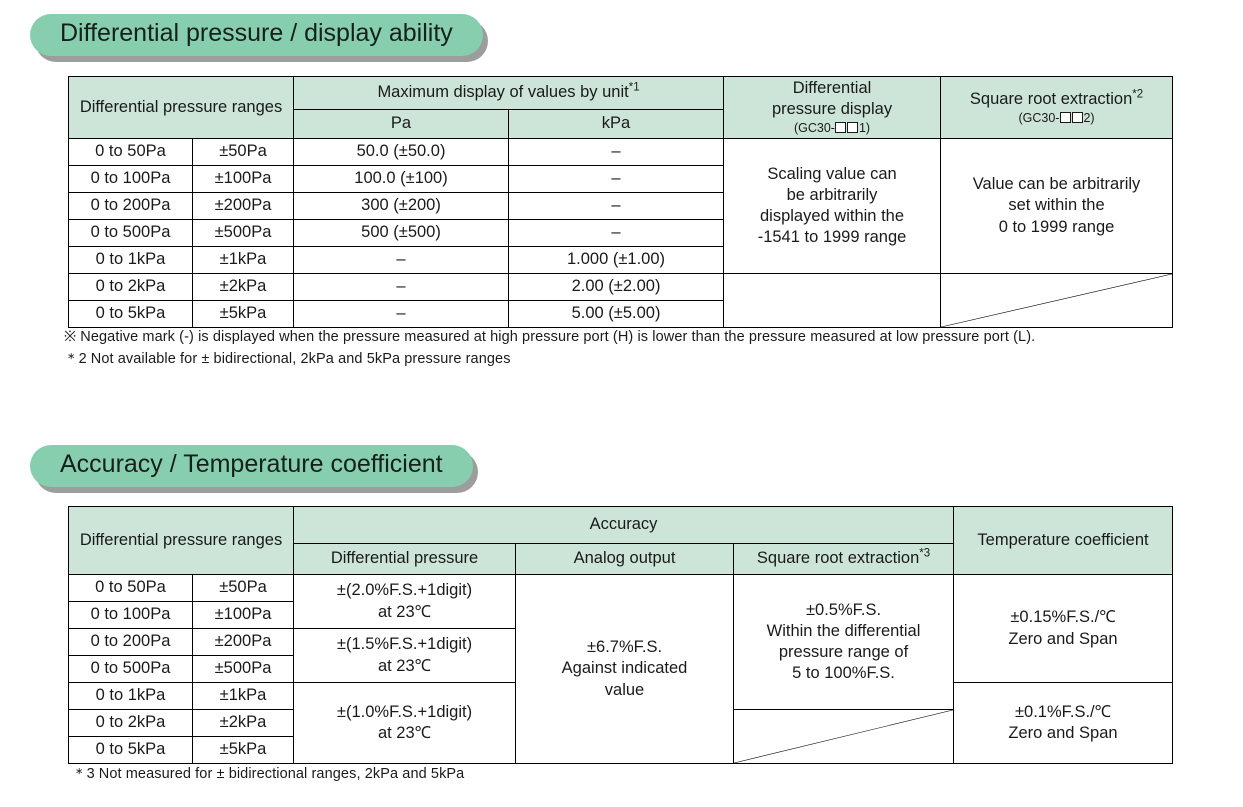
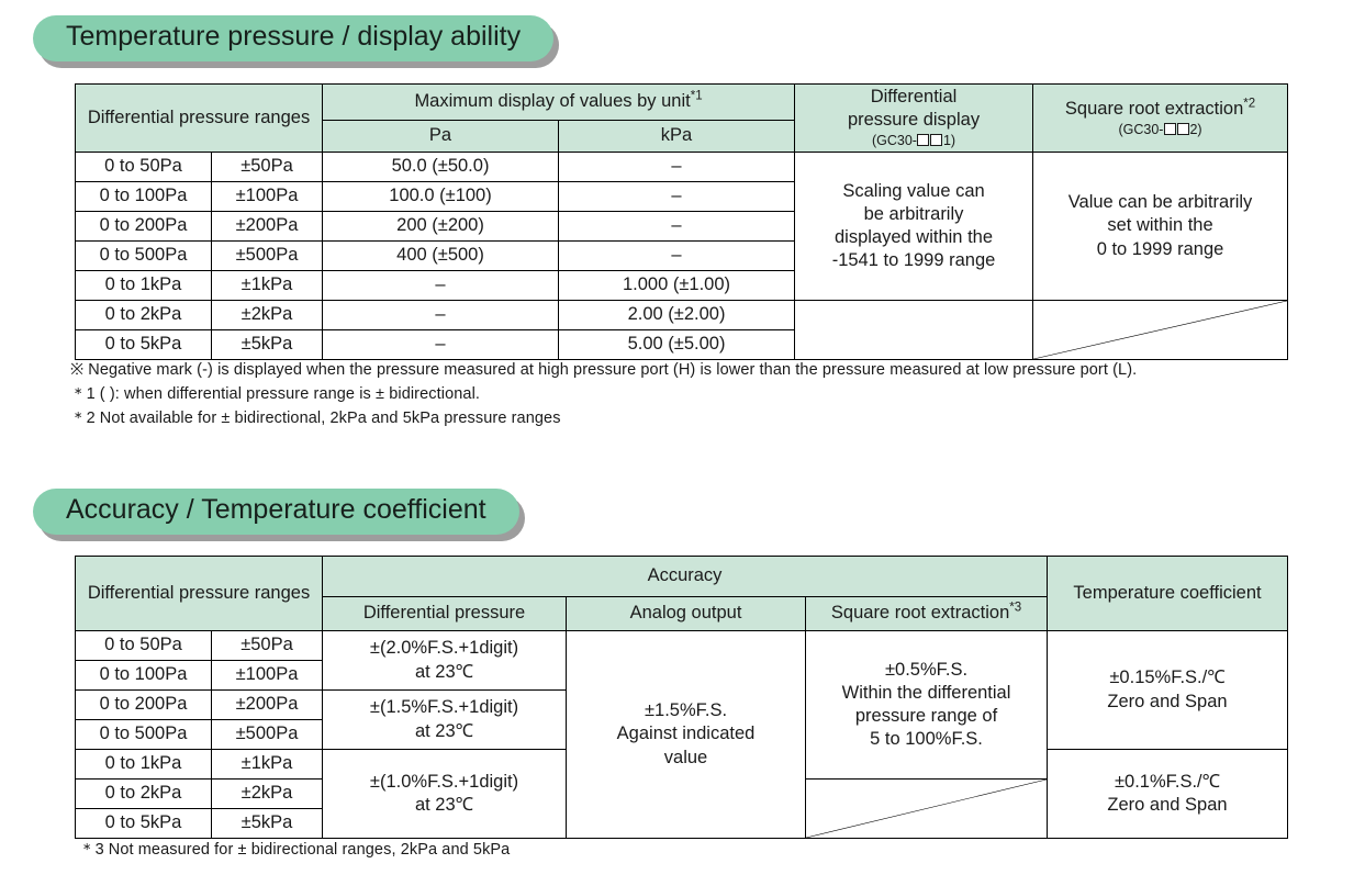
- Differential pressure / display ability
+ Temperature pressure / display ability
  Differential pressure ranges	Maximum display of values by unit*1	Differential pressure display (GC30- 1)	Square root extraction*2 (GC30- 2)
  Pa	kPa
  0 to 50Pa	±50Pa	50.0 (±50.0)	–	Scaling value can be arbitrarily displayed within the -1541 to 1999 range	Value can be arbitrarily set within the 0 to 1999 range
  0 to 100Pa	±100Pa	100.0 (±100)	–
- 0 to 200Pa	±200Pa	300 (±200)	–
+ 0 to 200Pa	±200Pa	200 (±200)	–
- 0 to 500Pa	±500Pa	500 (±500)	–
+ 0 to 500Pa	±500Pa	400 (±500)	–
  0 to 1kPa	±1kPa	–	1.000 (±1.00)
  0 to 2kPa	±2kPa	–	2.00 (±2.00)
  0 to 5kPa	±5kPa	–	5.00 (±5.00)
  ※ Negative mark (-) is displayed when the pressure measured at high pressure port (H) is lower than the pressure measured at low pressure port (L).
+ ＊1 ( ): when differential pressure range is ± bidirectional.
  ＊2 Not available for ± bidirectional, 2kPa and 5kPa pressure ranges
  Accuracy / Temperature coefficient
  Differential pressure ranges	Accuracy	Temperature coefficient
  Differential pressure	Analog output	Square root extraction*3
- 0 to 50Pa	±50Pa	±(2.0%F.S.+1digit) at 23℃	±6.7%F.S. Against indicated value	±0.5%F.S. Within the differential pressure range of 5 to 100%F.S.	±0.15%F.S./℃ Zero and Span
+ 0 to 50Pa	±50Pa	±(2.0%F.S.+1digit) at 23℃	±1.5%F.S. Against indicated value	±0.5%F.S. Within the differential pressure range of 5 to 100%F.S.	±0.15%F.S./℃ Zero and Span
  0 to 100Pa	±100Pa
  0 to 200Pa	±200Pa	±(1.5%F.S.+1digit) at 23℃
  0 to 500Pa	±500Pa
  0 to 1kPa	±1kPa	±(1.0%F.S.+1digit) at 23℃	±0.1%F.S./℃ Zero and Span
  0 to 2kPa	±2kPa
  0 to 5kPa	±5kPa
  ＊3 Not measured for ± bidirectional ranges, 2kPa and 5kPa
